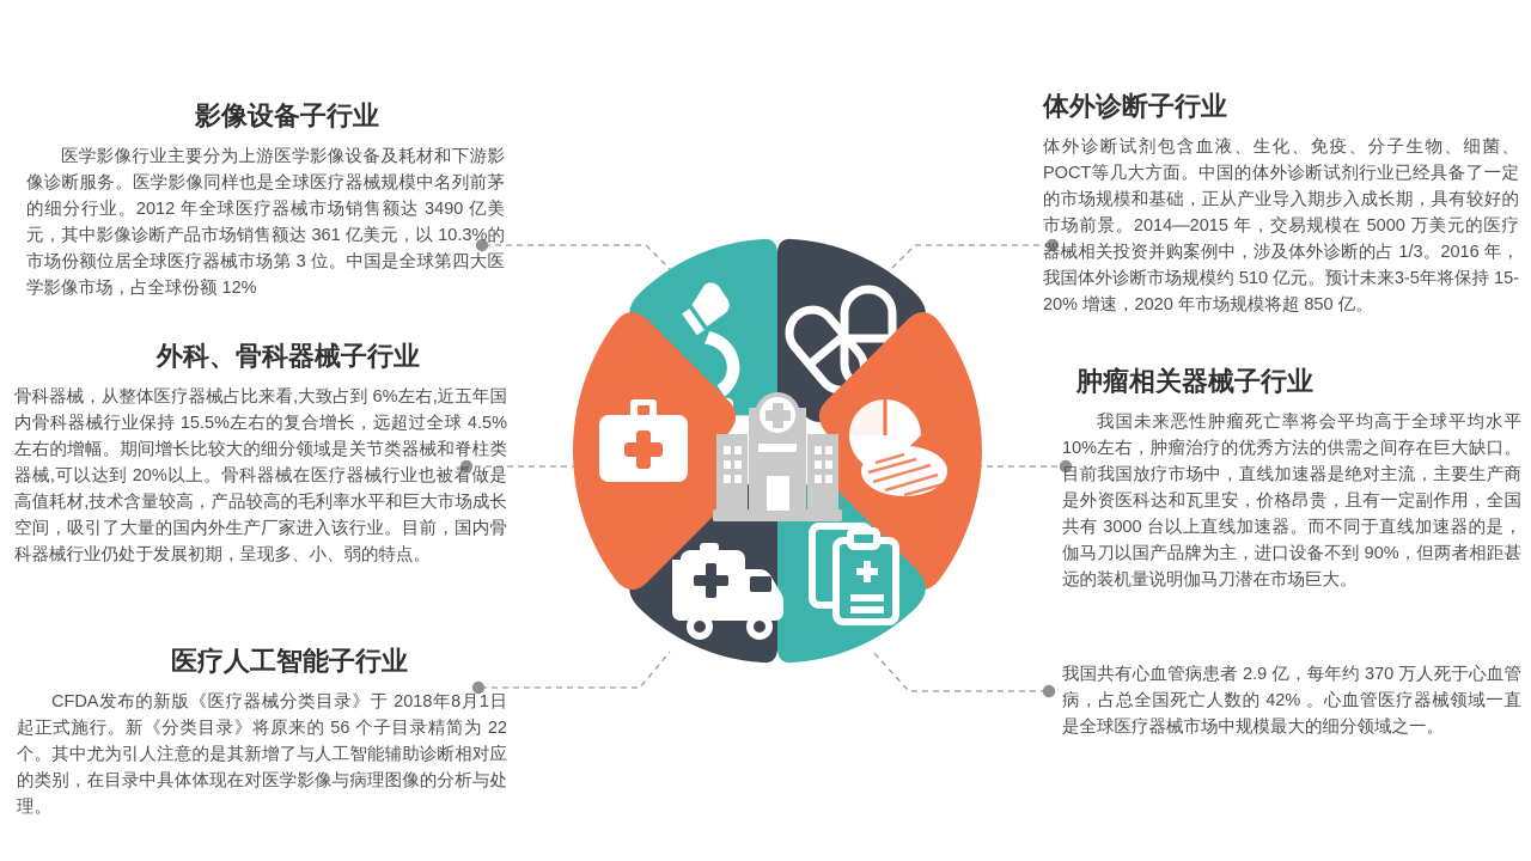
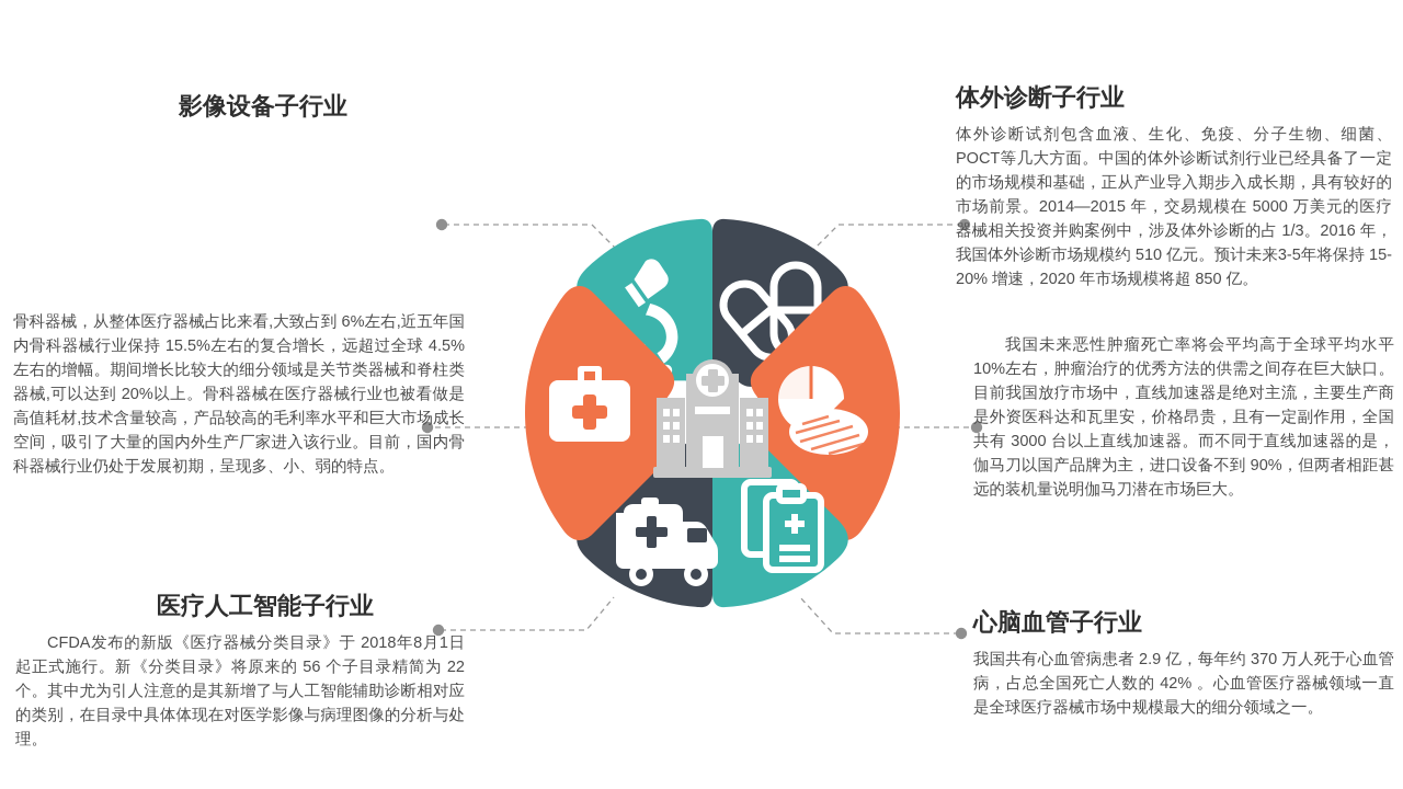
  影像设备子行业
- 医学影像行业主要分为上游医学影像设备及耗材和下游影像诊断服务。医学影像同样也是全球医疗器械规模中名列前茅的细分行业。2012 年全球医疗器械市场销售额达 3490 亿美元，其中影像诊断产品市场销售额达 361 亿美元，以 10.3%的市场份额位居全球医疗器械市场第 3 位。中国是全球第四大医学影像市场，占全球份额 12%
- 外科、骨科器械子行业
  骨科器械，从整体医疗器械占比来看,大致占到 6%左右,近五年国内骨科器械行业保持 15.5%左右的复合增长，远超过全球 4.5%左右的增幅。期间增长比较大的细分领域是关节类器械和脊柱类器械,可以达到 20%以上。骨科器械在医疗器械行业也被看做是高值耗材,技术含量较高，产品较高的毛利率水平和巨大市场成长空间，吸引了大量的国内外生产厂家进入该行业。目前，国内骨科器械行业仍处于发展初期，呈现多、小、弱的特点。
  医疗人工智能子行业
  CFDA发布的新版《医疗器械分类目录》于 2018年8月1日起正式施行。新《分类目录》将原来的 56 个子目录精简为 22个。其中尤为引人注意的是其新增了与人工智能辅助诊断相对应的类别，在目录中具体体现在对医学影像与病理图像的分析与处理。
  体外诊断子行业
  体外诊断试剂包含血液、生化、免疫、分子生物、细菌、POCT等几大方面。中国的体外诊断试剂行业已经具备了一定的市场规模和基础，正从产业导入期步入成长期，具有较好的市场前景。2014—2015 年，交易规模在 5000 万美元的医疗器械相关投资并购案例中，涉及体外诊断的占 1/3。2016 年，我国体外诊断市场规模约 510 亿元。预计未来3-5年将保持 15-20% 增速，2020 年市场规模将超 850 亿。
- 肿瘤相关器械子行业
  我国未来恶性肿瘤死亡率将会平均高于全球平均水平 10%左右，肿瘤治疗的优秀方法的供需之间存在巨大缺口。目前我国放疗市场中，直线加速器是绝对主流，主要生产商是外资医科达和瓦里安，价格昂贵，且有一定副作用，全国共有 3000 台以上直线加速器。而不同于直线加速器的是，伽马刀以国产品牌为主，进口设备不到 90%，但两者相距甚远的装机量说明伽马刀潜在市场巨大。
+ 心脑血管子行业
  我国共有心血管病患者 2.9 亿，每年约 370 万人死于心血管病，占总全国死亡人数的 42% 。心血管医疗器械领域一直是全球医疗器械市场中规模最大的细分领域之一。
